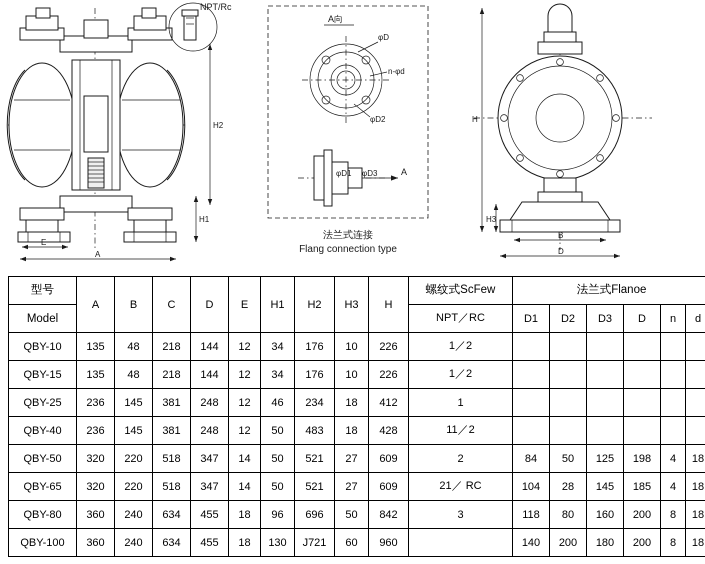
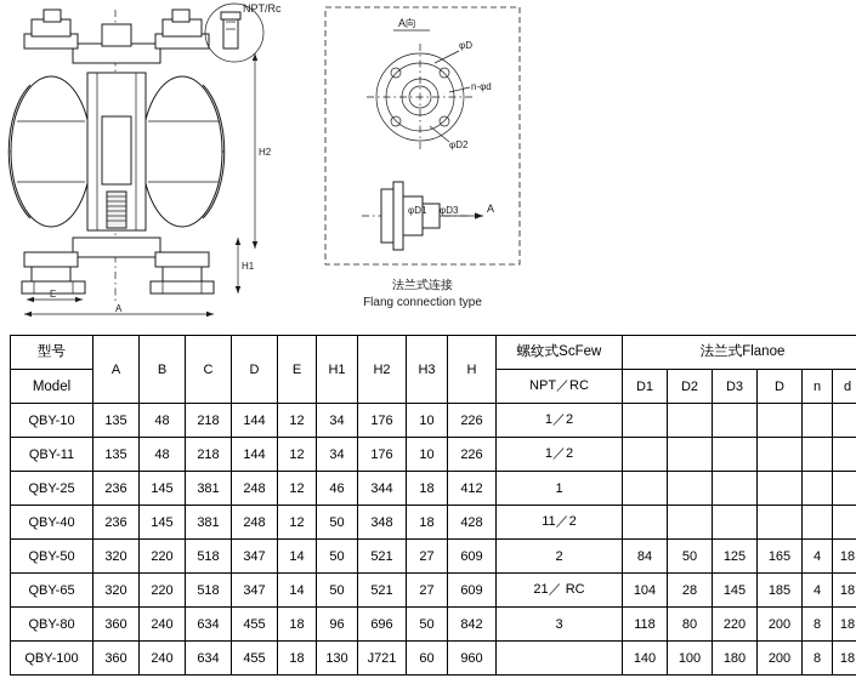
  NPT/Rc
  E
  A
  H1
  H2
  A向
  φD
  n-φd
  φD2
  φD1
  φD3
  A
  法兰式连接
  Flang connection type
- H
- H3
- B
- D
  型号	A	B	C	D	E	H1	H2	H3	H	螺纹式ScFew	法兰式Flanoe
  Model	NPT／RC	D1	D2	D3	D	n	d
  QBY-10	135	48	218	144	12	34	176	10	226	1／2
- QBY-15	135	48	218	144	12	34	176	10	226	1／2
+ QBY-11	135	48	218	144	12	34	176	10	226	1／2
- QBY-25	236	145	381	248	12	46	234	18	412	1
+ QBY-25	236	145	381	248	12	46	344	18	412	1
- QBY-40	236	145	381	248	12	50	483	18	428	11／2
+ QBY-40	236	145	381	248	12	50	348	18	428	11／2
- QBY-50	320	220	518	347	14	50	521	27	609	2	84	50	125	198	4	18
+ QBY-50	320	220	518	347	14	50	521	27	609	2	84	50	125	165	4	18
  QBY-65	320	220	518	347	14	50	521	27	609	21／ RC	104	28	145	185	4	18
- QBY-80	360	240	634	455	18	96	696	50	842	3	118	80	160	200	8	18
+ QBY-80	360	240	634	455	18	96	696	50	842	3	118	80	220	200	8	18
- QBY-100	360	240	634	455	18	130	J721	60	960		140	200	180	200	8	18
+ QBY-100	360	240	634	455	18	130	J721	60	960		140	100	180	200	8	18
